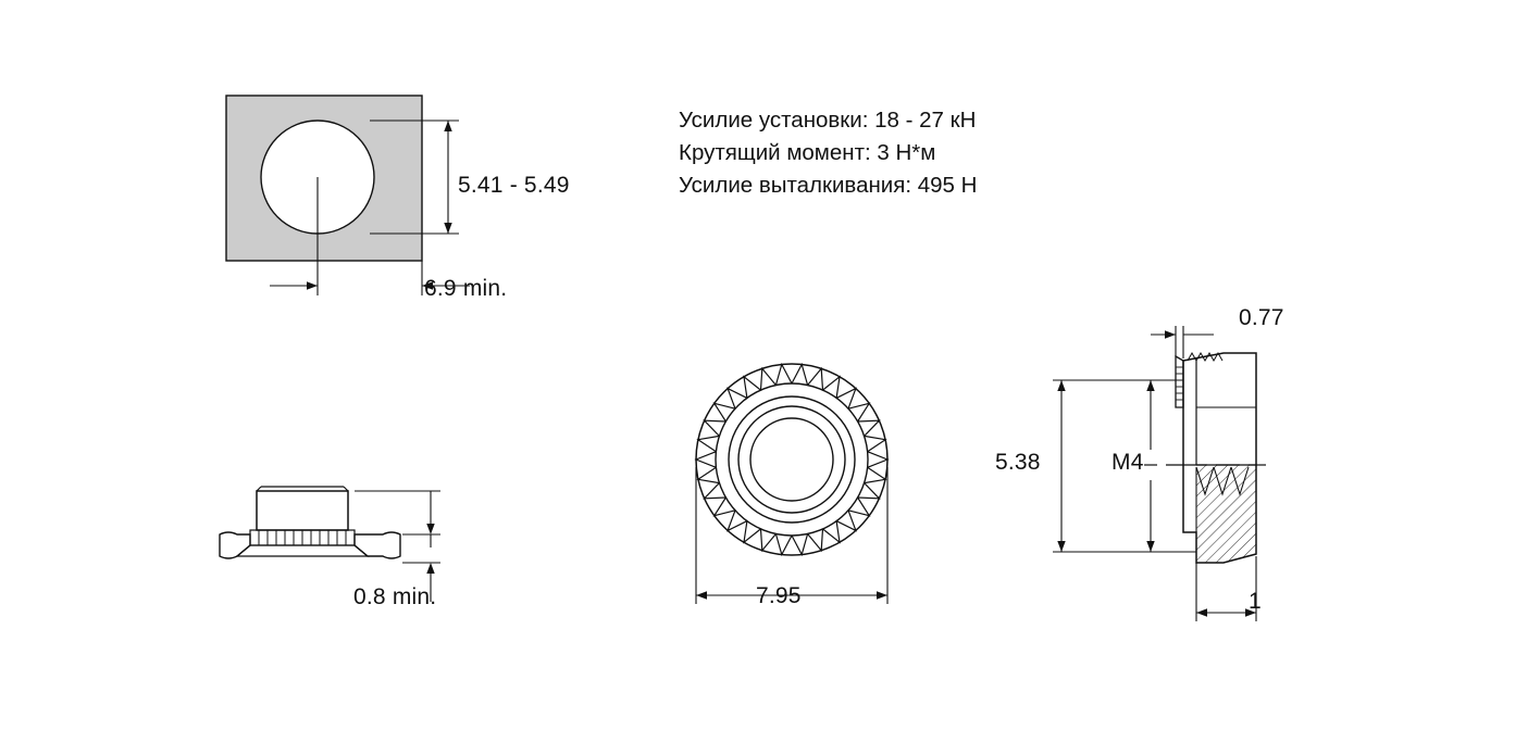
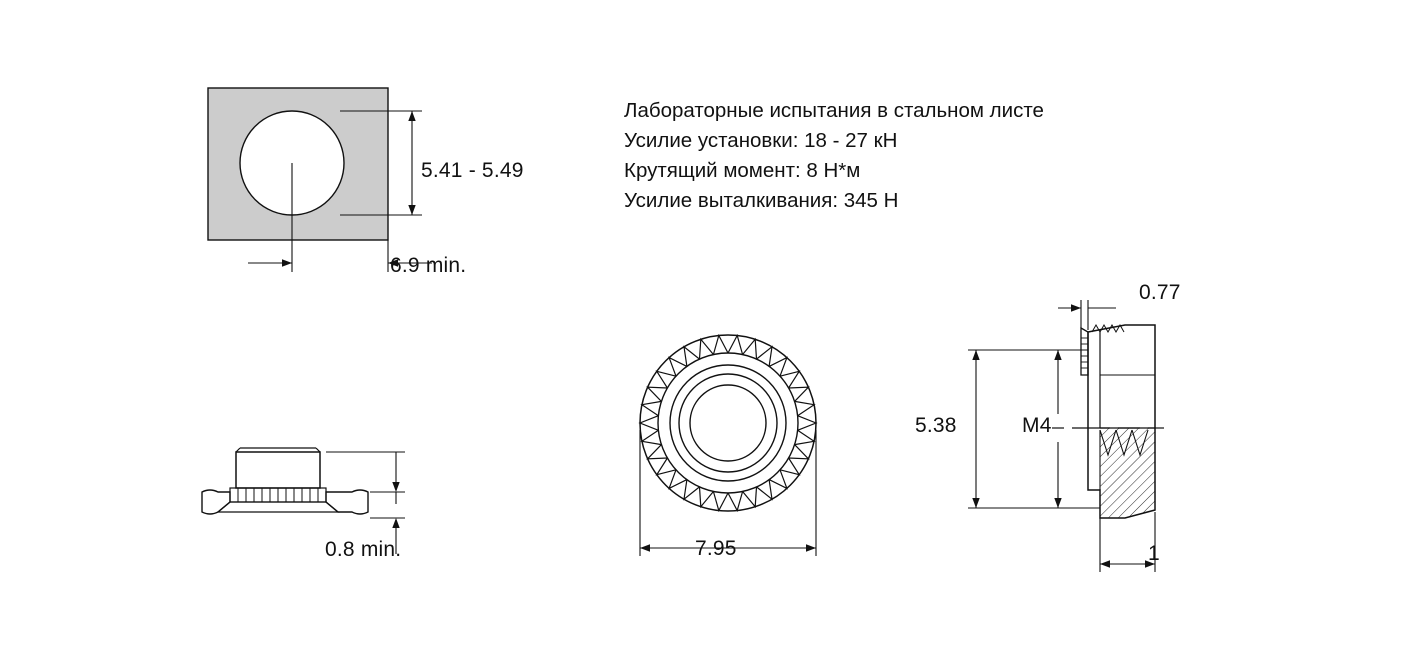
  5.41 - 5.49
  6.9 min.
  0.8 min.
+ Лабораторные испытания в стальном листе
  Усилие установки: 18 - 27 кН
- Крутящий момент: 3 Н*м
+ Крутящий момент: 8 Н*м
- Усилие выталкивания: 495 Н
+ Усилие выталкивания: 345 Н
  7.95
  0.77
  5.38
  M4
  1
